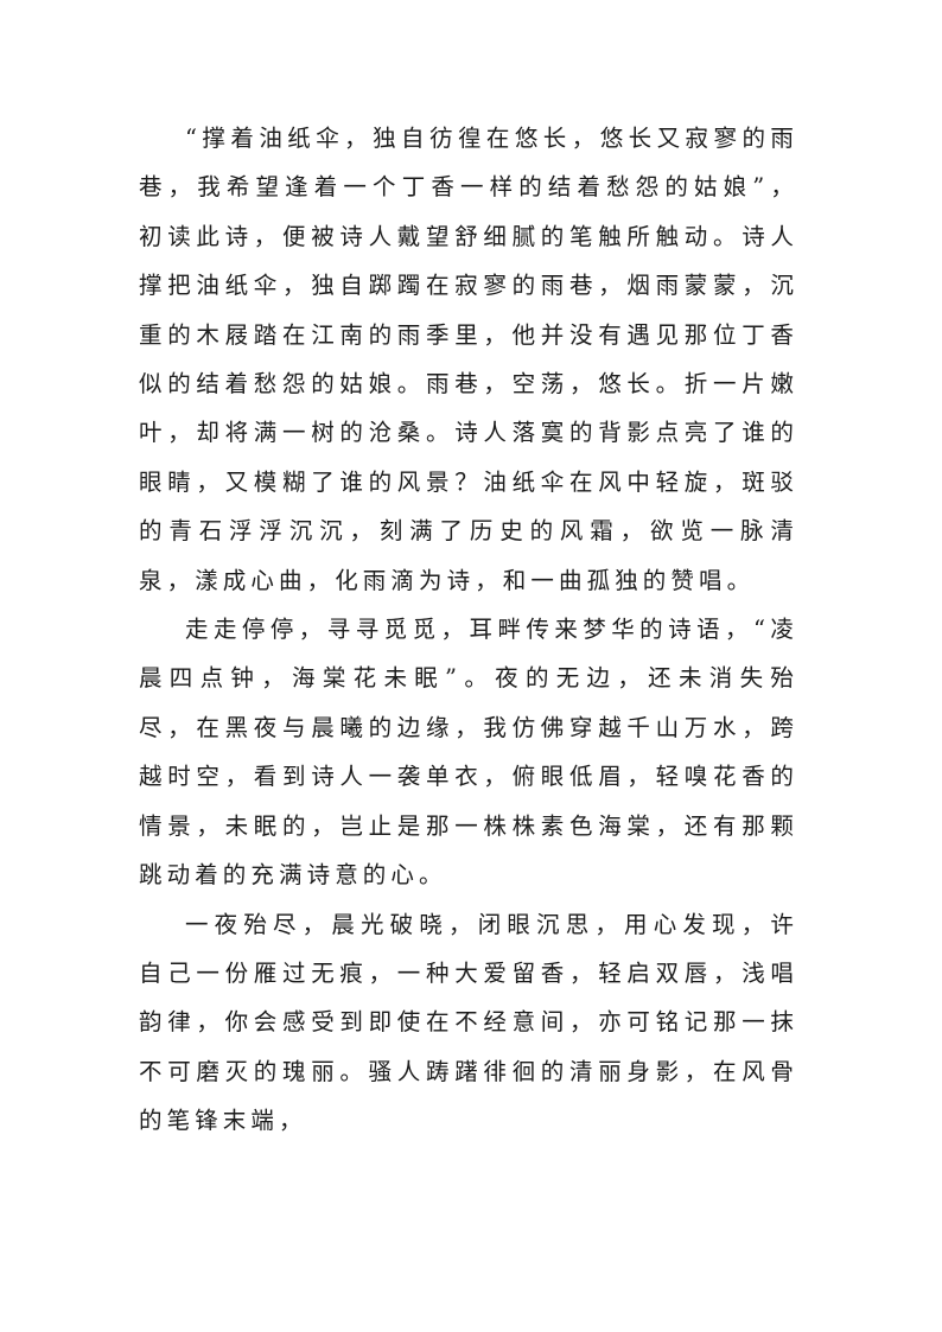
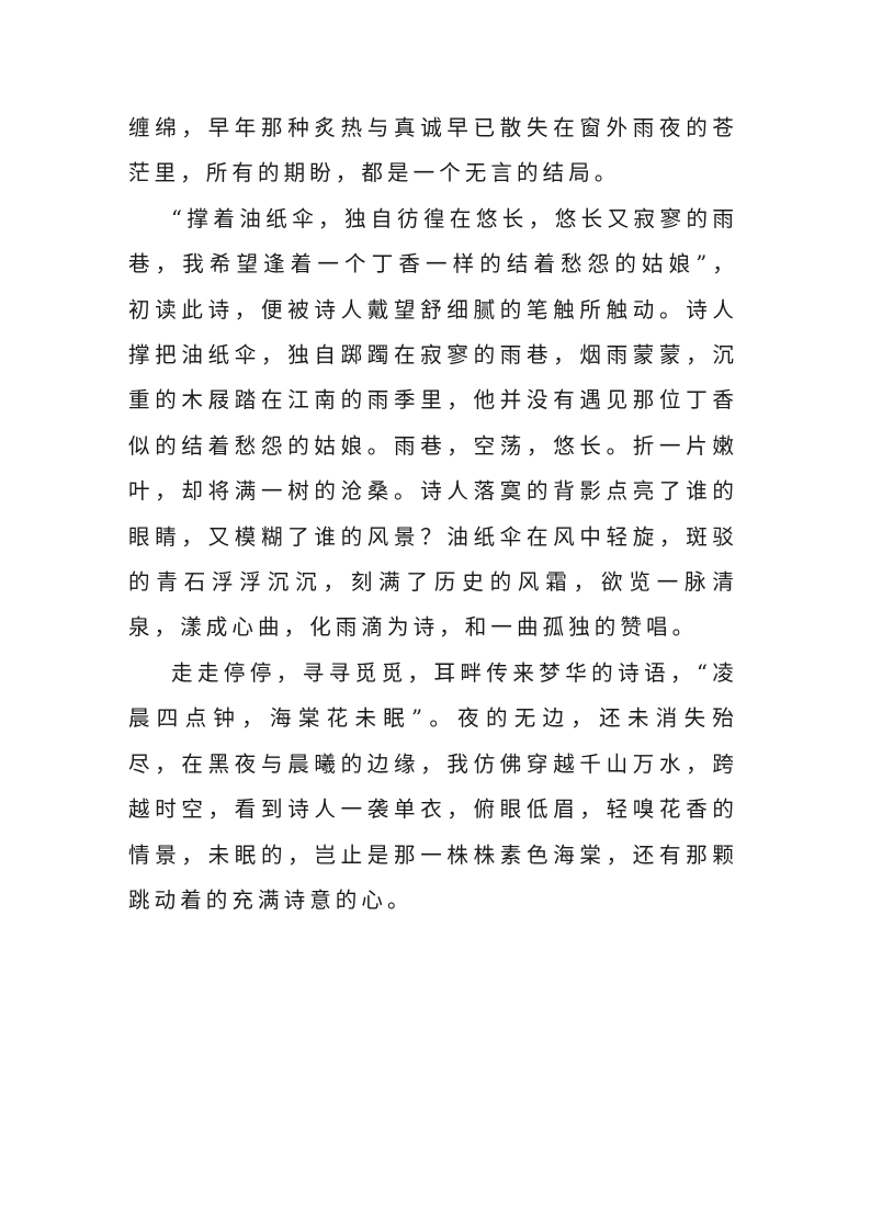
+ 缠绵，早年那种炙热与真诚早已散失在窗外雨夜的苍茫里，所有的期盼，都是一个无言的结局。
  “撑着油纸伞，独自彷徨在悠长，悠长又寂寥的雨巷，我希望逢着一个丁香一样的结着愁怨的姑娘”，初读此诗，便被诗人戴望舒细腻的笔触所触动。诗人撑把油纸伞，独自踯躅在寂寥的雨巷，烟雨蒙蒙，沉重的木屐踏在江南的雨季里，他并没有遇见那位丁香似的结着愁怨的姑娘。雨巷，空荡，悠长。折一片嫩叶，却将满一树的沧桑。诗人落寞的背影点亮了谁的眼睛，又模糊了谁的风景？油纸伞在风中轻旋，斑驳的青石浮浮沉沉，刻满了历史的风霜，欲览一脉清泉，漾成心曲，化雨滴为诗，和一曲孤独的赞唱。
  走走停停，寻寻觅觅，耳畔传来梦华的诗语，“凌晨四点钟，海棠花未眠”。夜的无边，还未消失殆尽，在黑夜与晨曦的边缘，我仿佛穿越千山万水，跨越时空，看到诗人一袭单衣，俯眼低眉，轻嗅花香的情景，未眠的，岂止是那一株株素色海棠，还有那颗跳动着的充满诗意的心。
- 一夜殆尽，晨光破晓，闭眼沉思，用心发现，许自己一份雁过无痕，一种大爱留香，轻启双唇，浅唱韵律，你会感受到即使在不经意间，亦可铭记那一抹不可磨灭的瑰丽。骚人踌躇徘徊的清丽身影，在风骨的笔锋末端，
